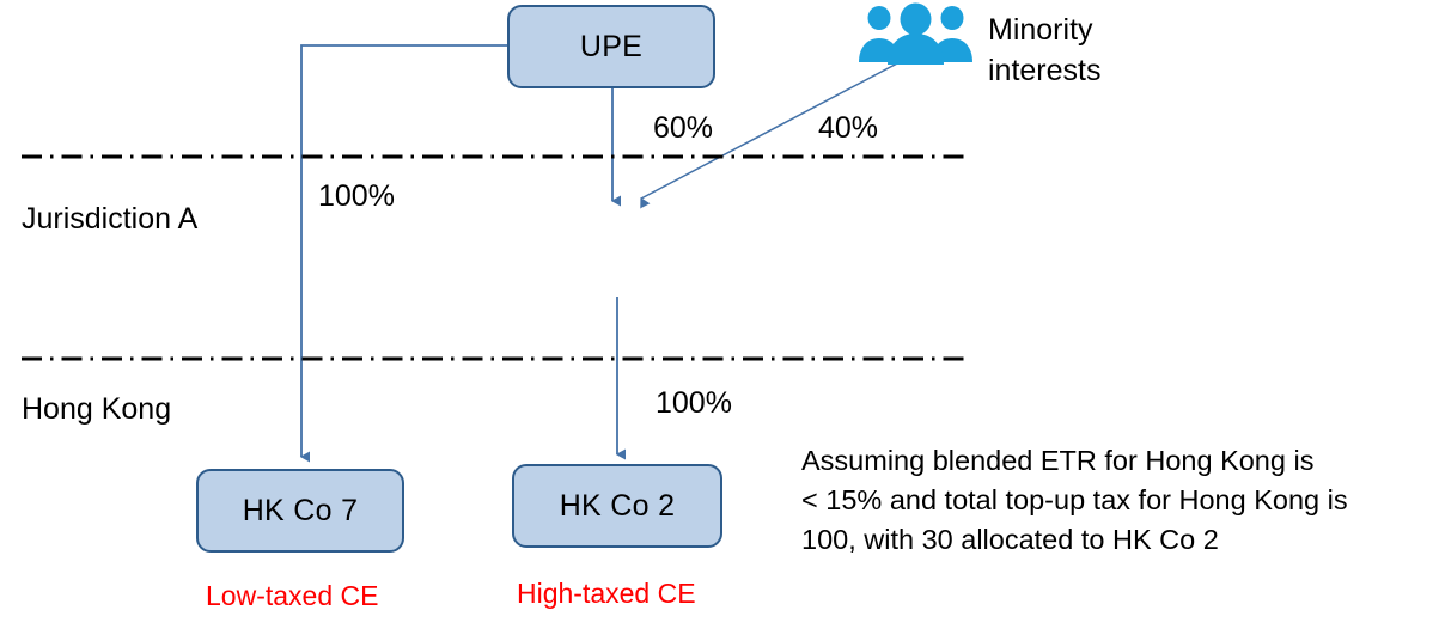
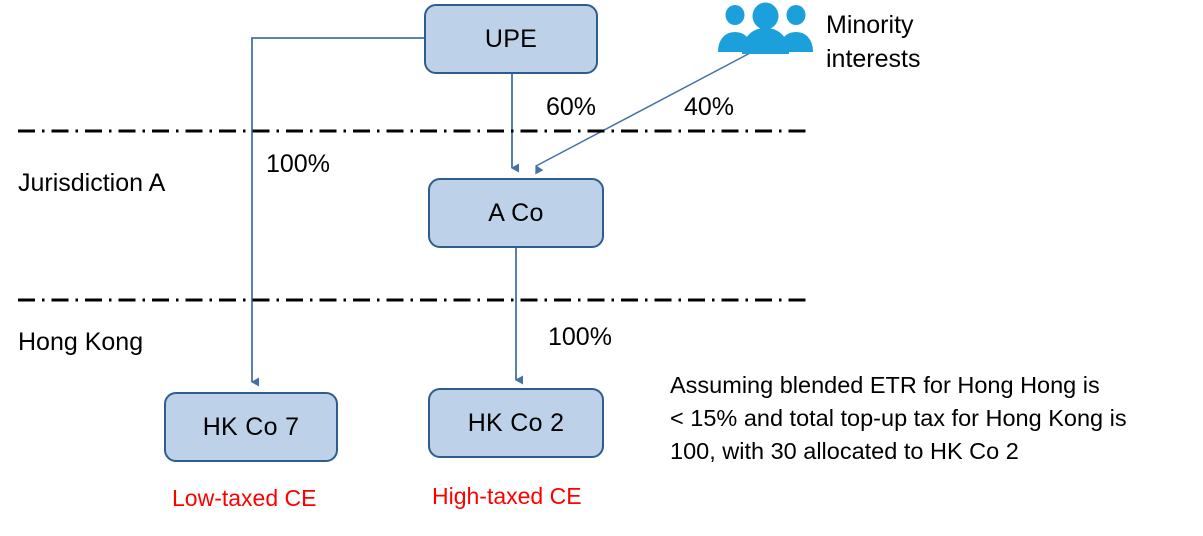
  UPE
+ A Co
  HK Co 7
  HK Co 2
  100%
  60%
  40%
  100%
  Jurisdiction A
  Hong Kong
  Minority
  interests
  Low-taxed CE
  High-taxed CE
- Assuming blended ETR for Hong Kong is
+ Assuming blended ETR for Hong Hong is
  < 15% and total top-up tax for Hong Kong is
  100, with 30 allocated to HK Co 2
